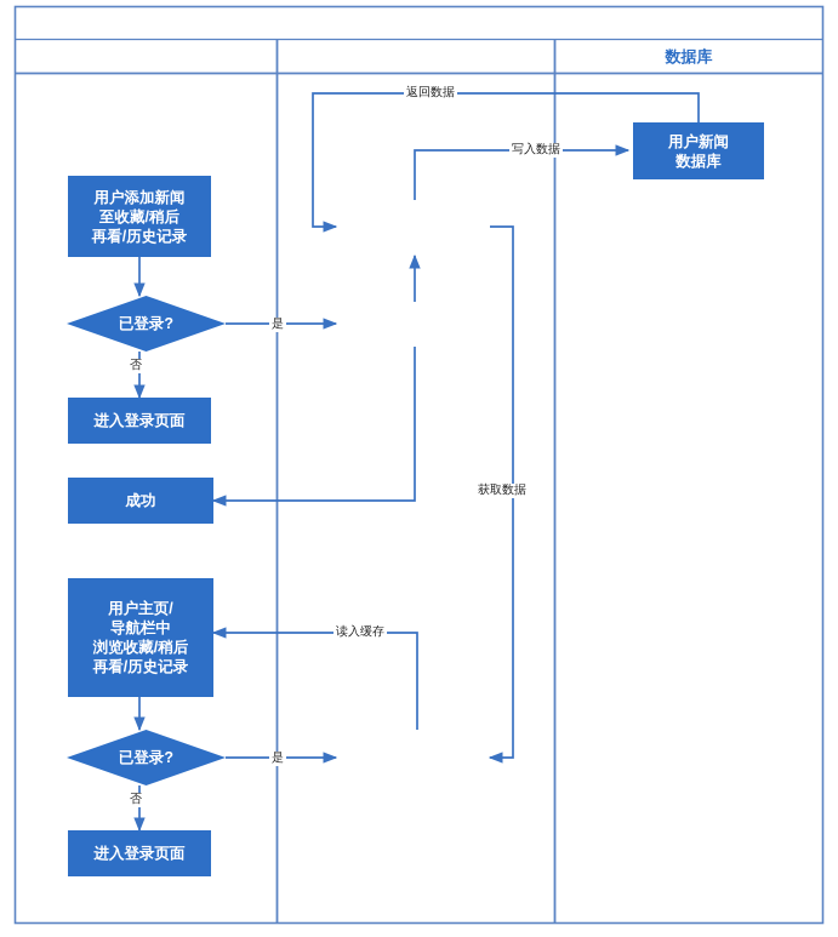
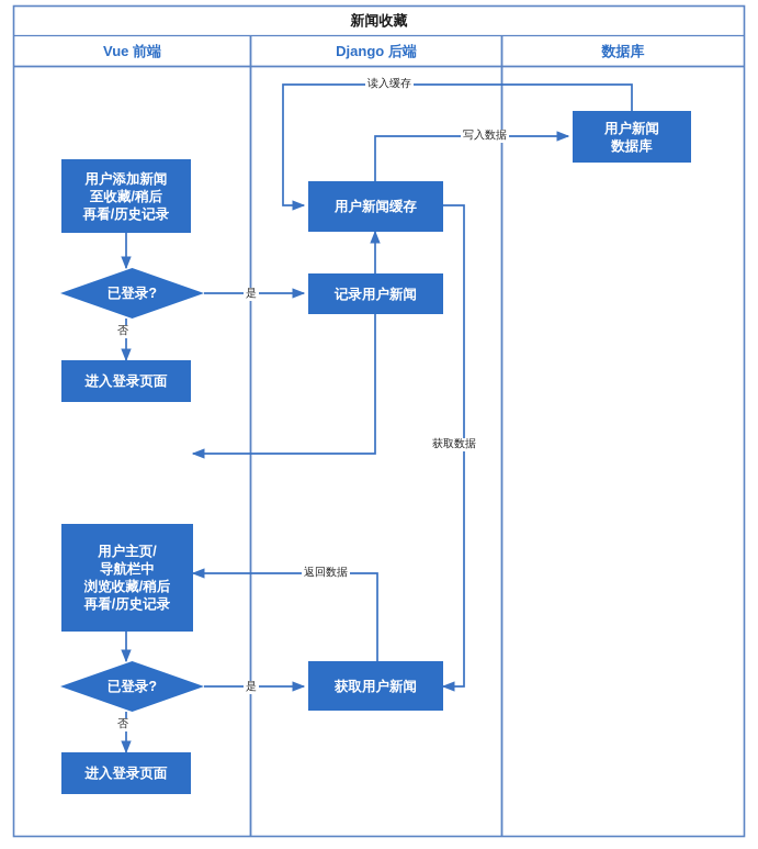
+ 新闻收藏
+ Vue 前端
+ Django 后端
  数据库
  用户添加新闻
  至收藏/稍后
  再看/历史记录
  已登录?
  进入登录页面
- 成功
  用户主页/
  导航栏中
  浏览收藏/稍后
  再看/历史记录
  已登录?
  进入登录页面
+ 用户新闻缓存
+ 记录用户新闻
+ 获取用户新闻
  用户新闻
  数据库
- 返回数据
+ 读入缓存
  写入数据
  获取数据
- 读入缓存
+ 返回数据
  是
  否
  是
  否
